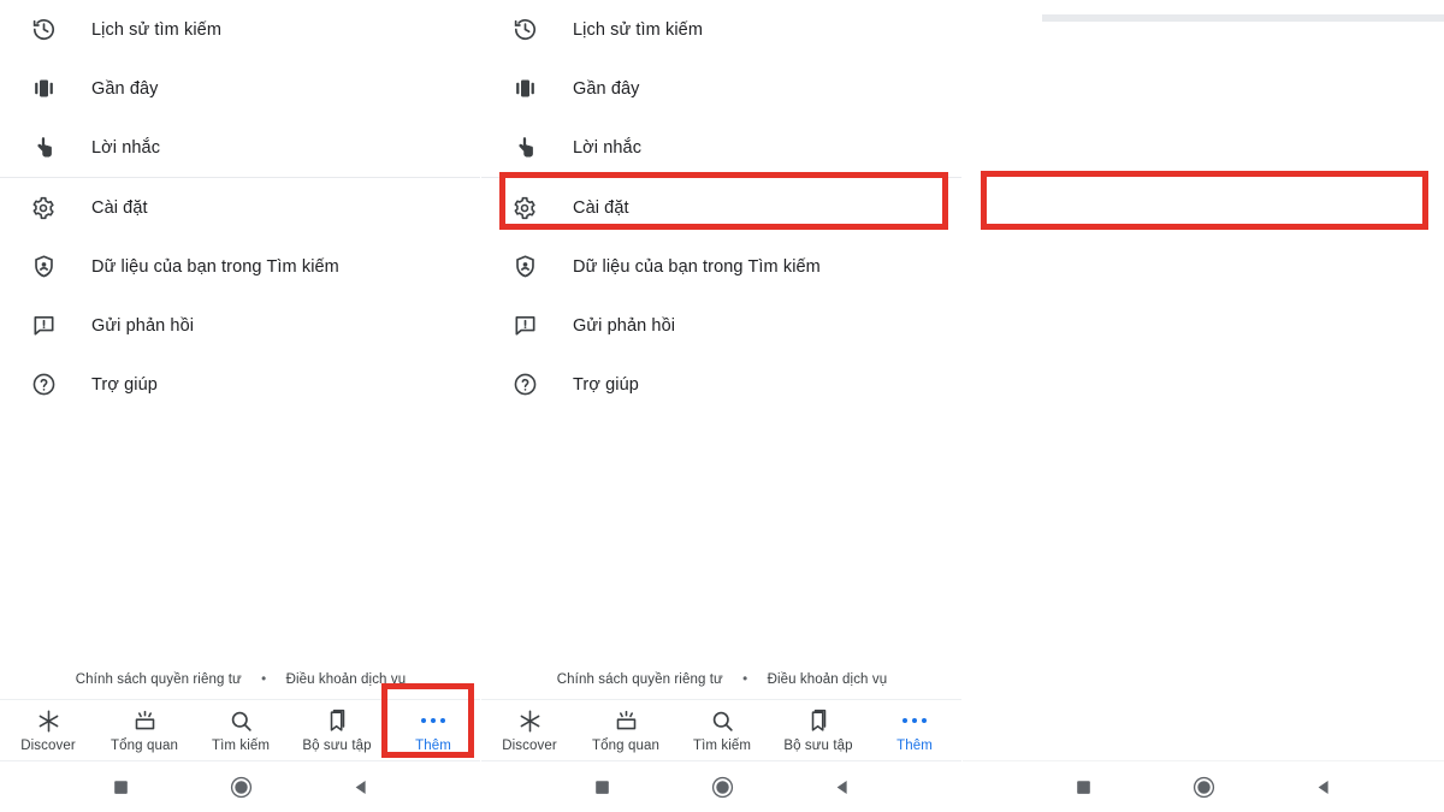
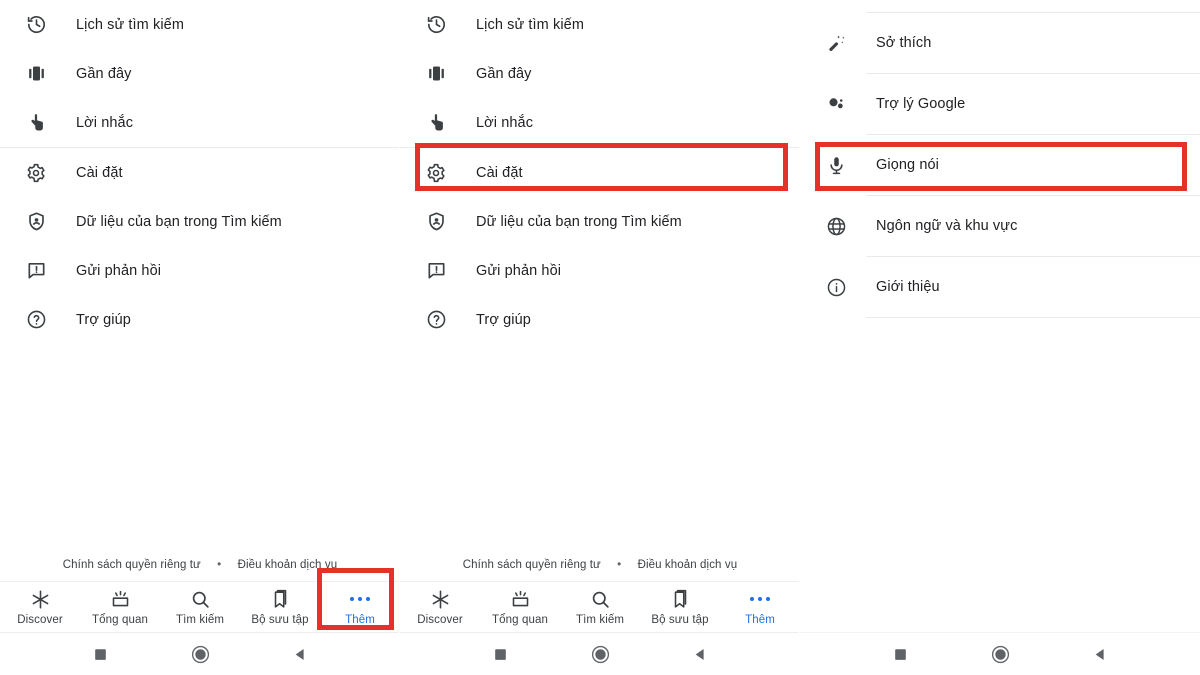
  Lịch sử tìm kiếm
  Gần đây
  Lời nhắc
  Cài đặt
  Dữ liệu của bạn trong Tìm kiếm
  Gửi phản hồi
  Trợ giúp
  Chính sách quyền riêng tư • Điều khoản dịch vụ
  Discover
  Tổng quan
  Tìm kiếm
  Bộ sưu tập
  Thêm
  Lịch sử tìm kiếm
  Gần đây
  Lời nhắc
  Cài đặt
  Dữ liệu của bạn trong Tìm kiếm
  Gửi phản hồi
  Trợ giúp
  Chính sách quyền riêng tư • Điều khoản dịch vụ
  Discover
  Tổng quan
  Tìm kiếm
  Bộ sưu tập
  Thêm
+ Sở thích
+ Trợ lý Google
+ Giọng nói
+ Ngôn ngữ và khu vực
+ Giới thiệu
